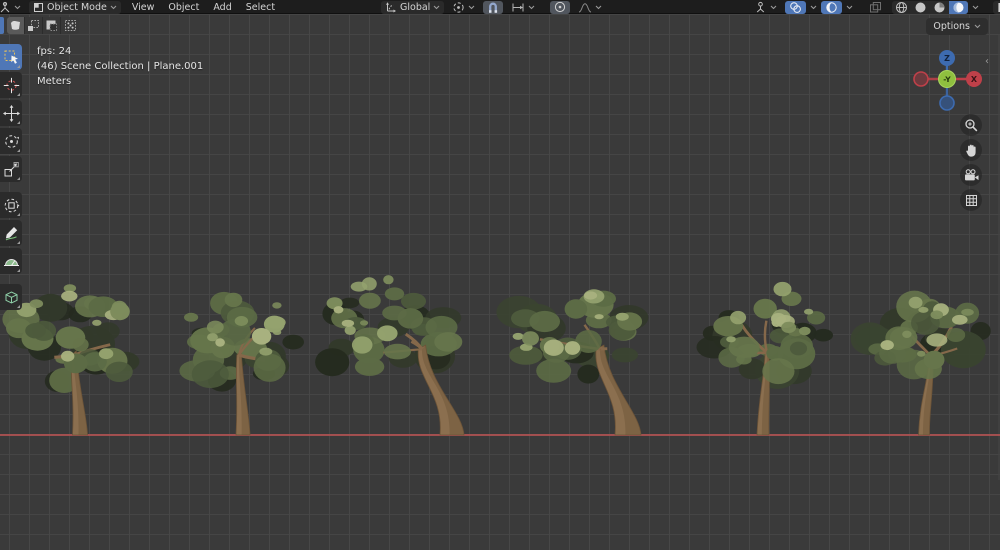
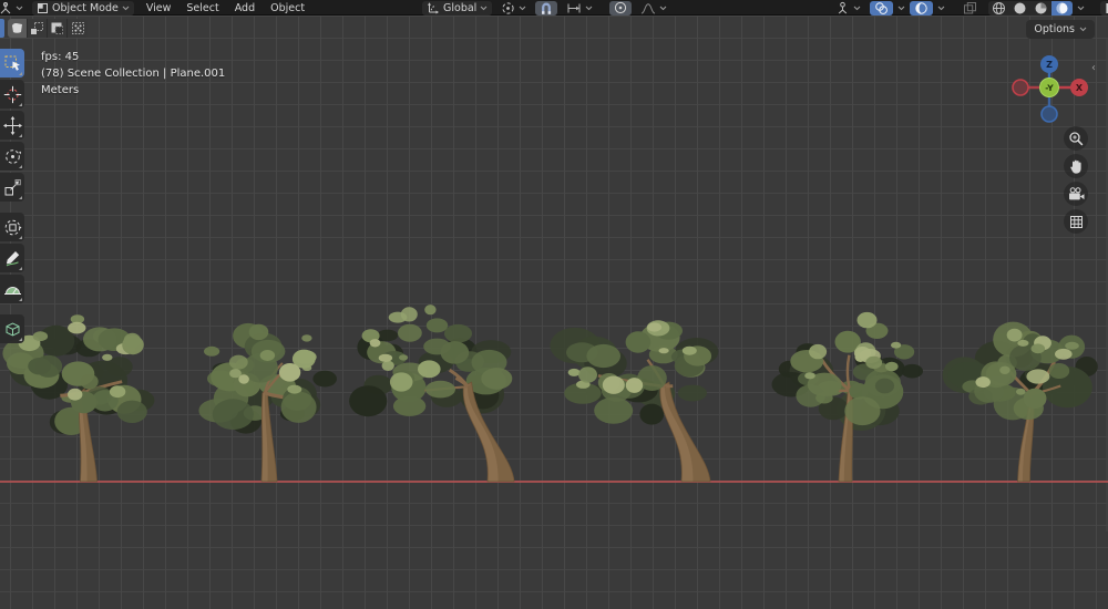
  Options
- fps: 24
+ fps: 45
- (46) Scene Collection | Plane.001
+ (78) Scene Collection | Plane.001
  Meters
  Z
  X
  -Y
  ‹
  Object Mode
  View
- Object
+ Select
  Add
- Select
+ Object
  Global
